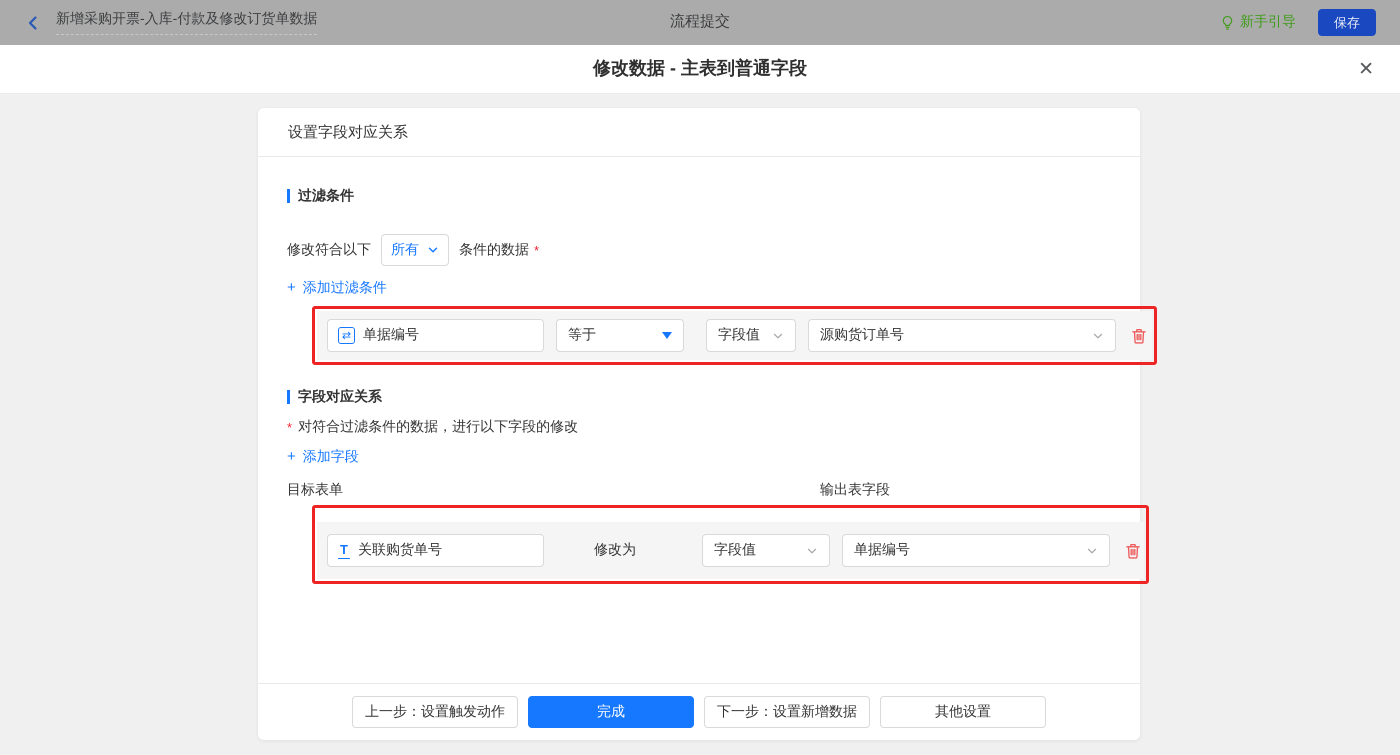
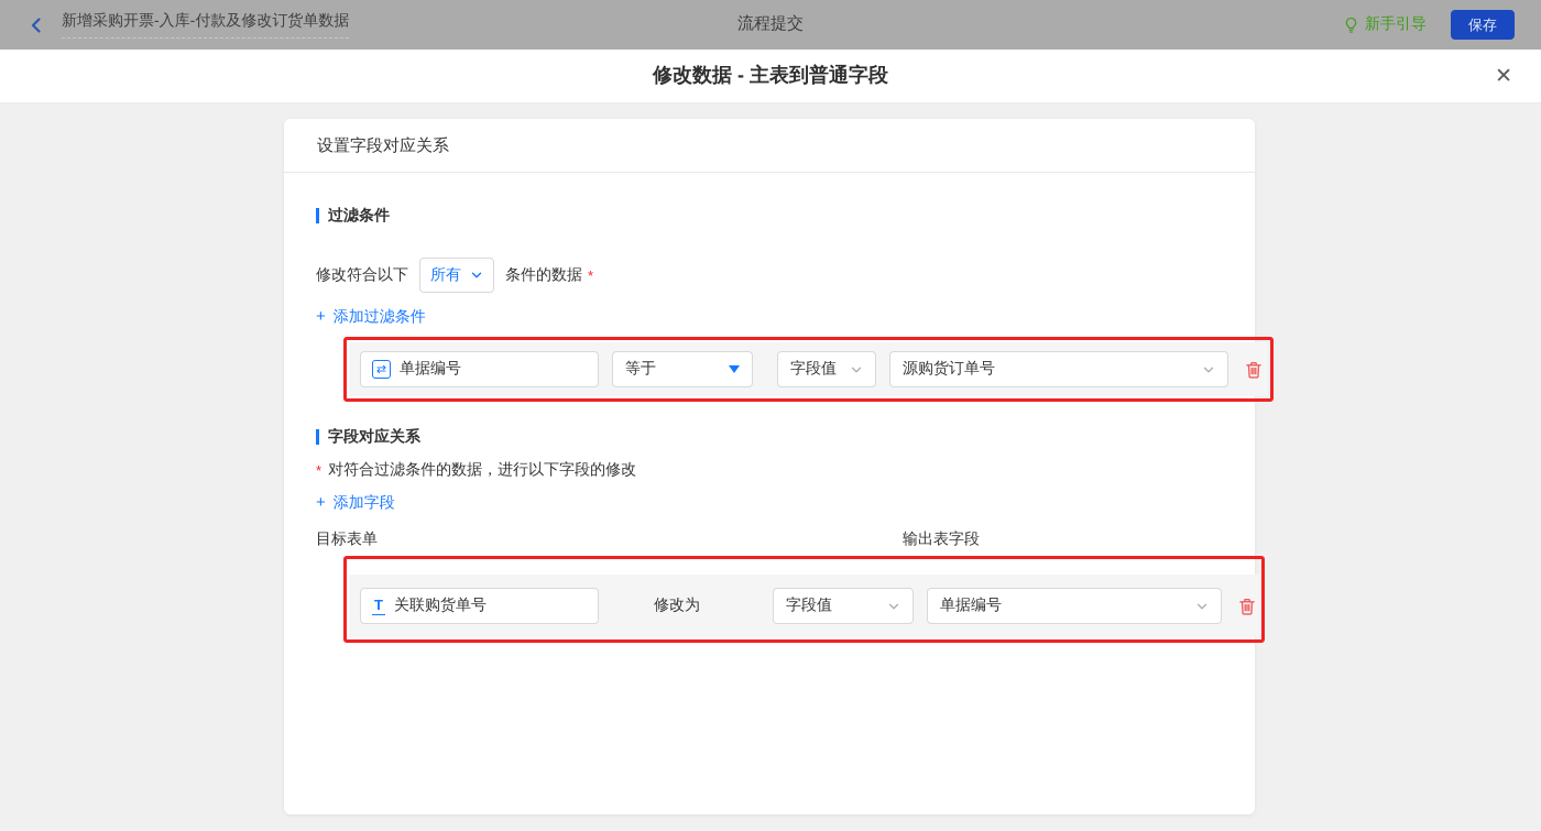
  新增采购开票-入库-付款及修改订货单数据
  流程提交
  新手引导
  保存
  修改数据 - 主表到普通字段
  ✕
  设置字段对应关系
  过滤条件
  修改符合以下
  所有
  条件的数据
  *
  +
  添加过滤条件
  ⇄
  单据编号
  等于
  字段值
  源购货订单号
  字段对应关系
  *
  对符合过滤条件的数据，进行以下字段的修改
  +
  添加字段
  目标表单
  输出表字段
  T
  关联购货单号
  修改为
  字段值
  单据编号
- 上一步：设置触发动作
- 完成
- 下一步：设置新增数据
- 其他设置
